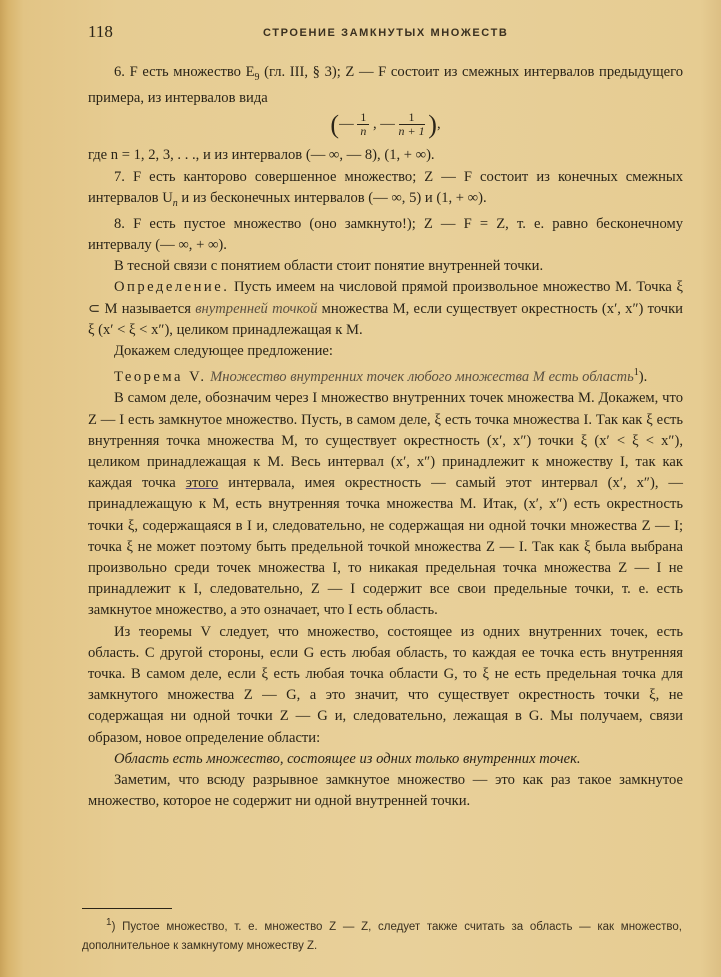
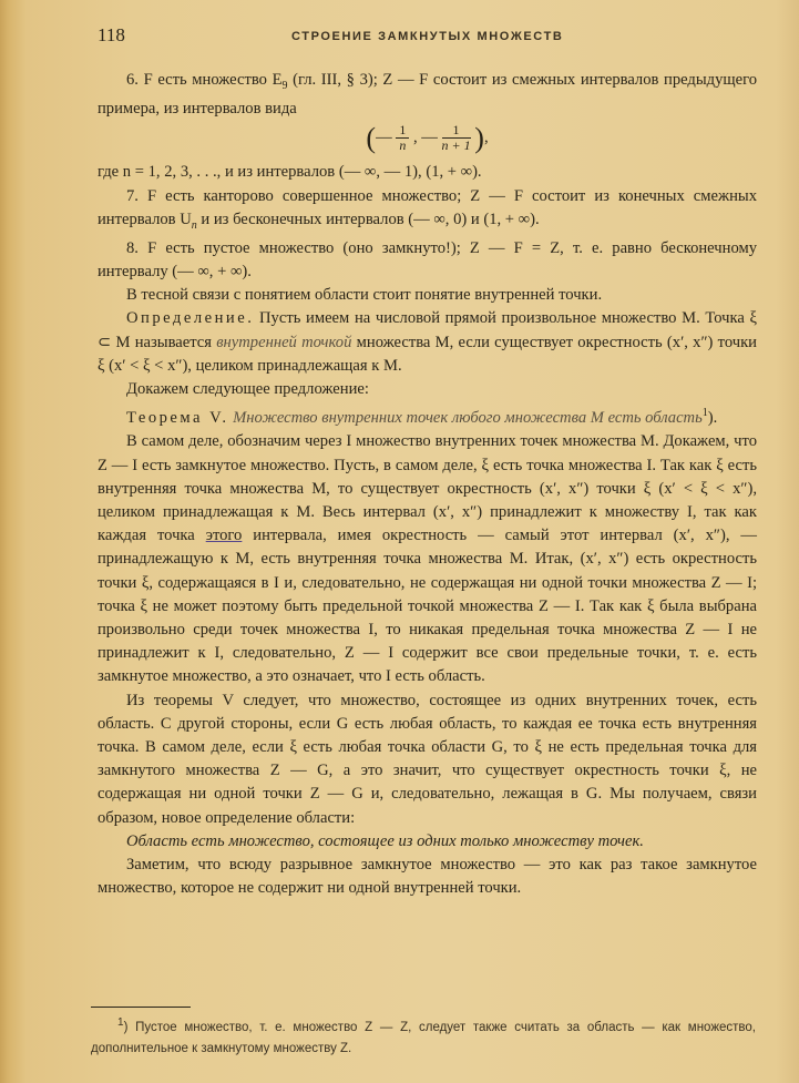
  118
  СТРОЕНИЕ ЗАМКНУТЫХ МНОЖЕСТВ
  6. F есть множество E9 (гл. III, § 3); Z — F состоит из смежных интервалов предыдущего примера, из интервалов вида
  (—
  1
  n
  , —
  1
  n + 1
  ),
- где n = 1, 2, 3, . . ., и из интервалов (— ∞, — 8), (1, + ∞).
+ где n = 1, 2, 3, . . ., и из интервалов (— ∞, — 1), (1, + ∞).
- 7. F есть канторово совершенное множество; Z — F состоит из конечных смежных интервалов Un и из бесконечных интервалов (— ∞, 5) и (1, + ∞).
+ 7. F есть канторово совершенное множество; Z — F состоит из конечных смежных интервалов Un и из бесконечных интервалов (— ∞, 0) и (1, + ∞).
  8. F есть пустое множество (оно замкнуто!); Z — F = Z, т. е. равно бесконечному интервалу (— ∞, + ∞).
  В тесной связи с понятием области стоит понятие внутренней точки.
  Определение. Пусть имеем на числовой прямой произвольное множество M. Точка ξ ⊂ M называется внутренней точкой множества M, если существует окрестность (x′, x″) точки ξ (x′ < ξ < x″), целиком принадлежащая к M.
  Докажем следующее предложение:
  Теорема V. Множество внутренних точек любого множества M есть область1).
  В самом деле, обозначим через I множество внутренних точек множества M. Докажем, что Z — I есть замкнутое множество. Пусть, в самом деле, ξ есть точка множества I. Так как ξ есть внутренняя точка множества M, то существует окрестность (x′, x″) точки ξ (x′ < ξ < x″), целиком принадлежащая к M. Весь интервал (x′, x″) принадлежит к множеству I, так как каждая точка этого интервала, имея окрестность — самый этот интервал (x′, x″), — принадлежащую к M, есть внутренняя точка множества M. Итак, (x′, x″) есть окрестность точки ξ, содержащаяся в I и, следовательно, не содержащая ни одной точки множества Z — I; точка ξ не может поэтому быть предельной точкой множества Z — I. Так как ξ была выбрана произвольно среди точек множества I, то никакая предельная точка множества Z — I не принадлежит к I, следовательно, Z — I содержит все свои предельные точки, т. е. есть замкнутое множество, а это означает, что I есть область.
  Из теоремы V следует, что множество, состоящее из одних внутренних точек, есть область. С другой стороны, если G есть любая область, то каждая ее точка есть внутренняя точка. В самом деле, если ξ есть любая точка области G, то ξ не есть предельная точка для замкнутого множества Z — G, а это значит, что существует окрестность точки ξ, не содержащая ни одной точки Z — G и, следовательно, лежащая в G. Мы получаем, связи образом, новое определение области:
- Область есть множество, состоящее из одних только внутренних точек.
+ Область есть множество, состоящее из одних только множеству точек.
  Заметим, что всюду разрывное замкнутое множество — это как раз такое замкнутое множество, которое не содержит ни одной внутренней точки.
  1) Пустое множество, т. е. множество Z — Z, следует также считать за область — как множество, дополнительное к замкнутому множеству Z.
